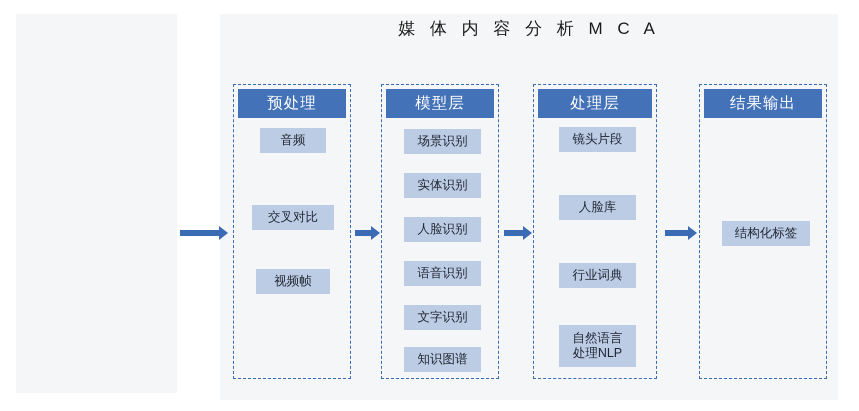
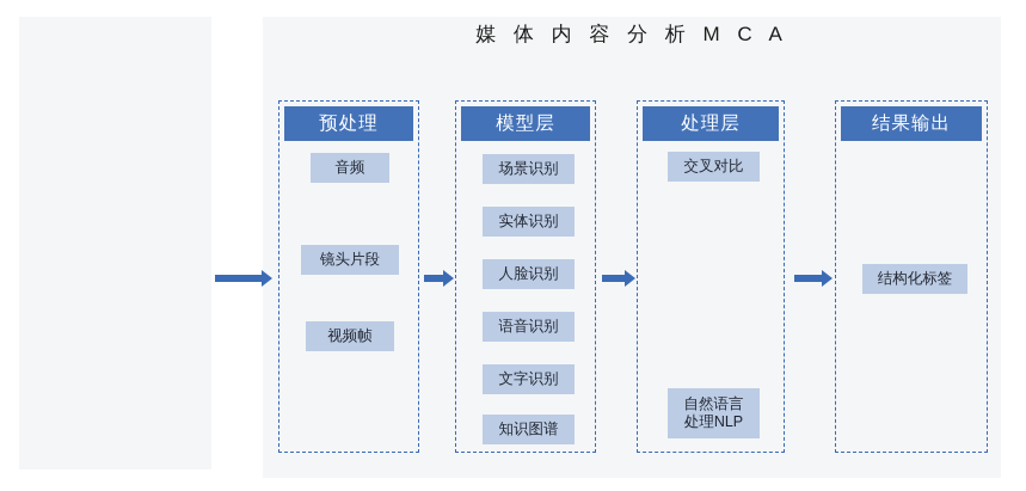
  媒 体 内 容 分 析 M C A
  预处理
  音频
- 交叉对比
+ 镜头片段
  视频帧
  模型层
  场景识别
  实体识别
  人脸识别
  语音识别
  文字识别
  知识图谱
  处理层
- 镜头片段
+ 交叉对比
- 人脸库
- 行业词典
  自然语言
  处理NLP
  结果输出
  结构化标签
